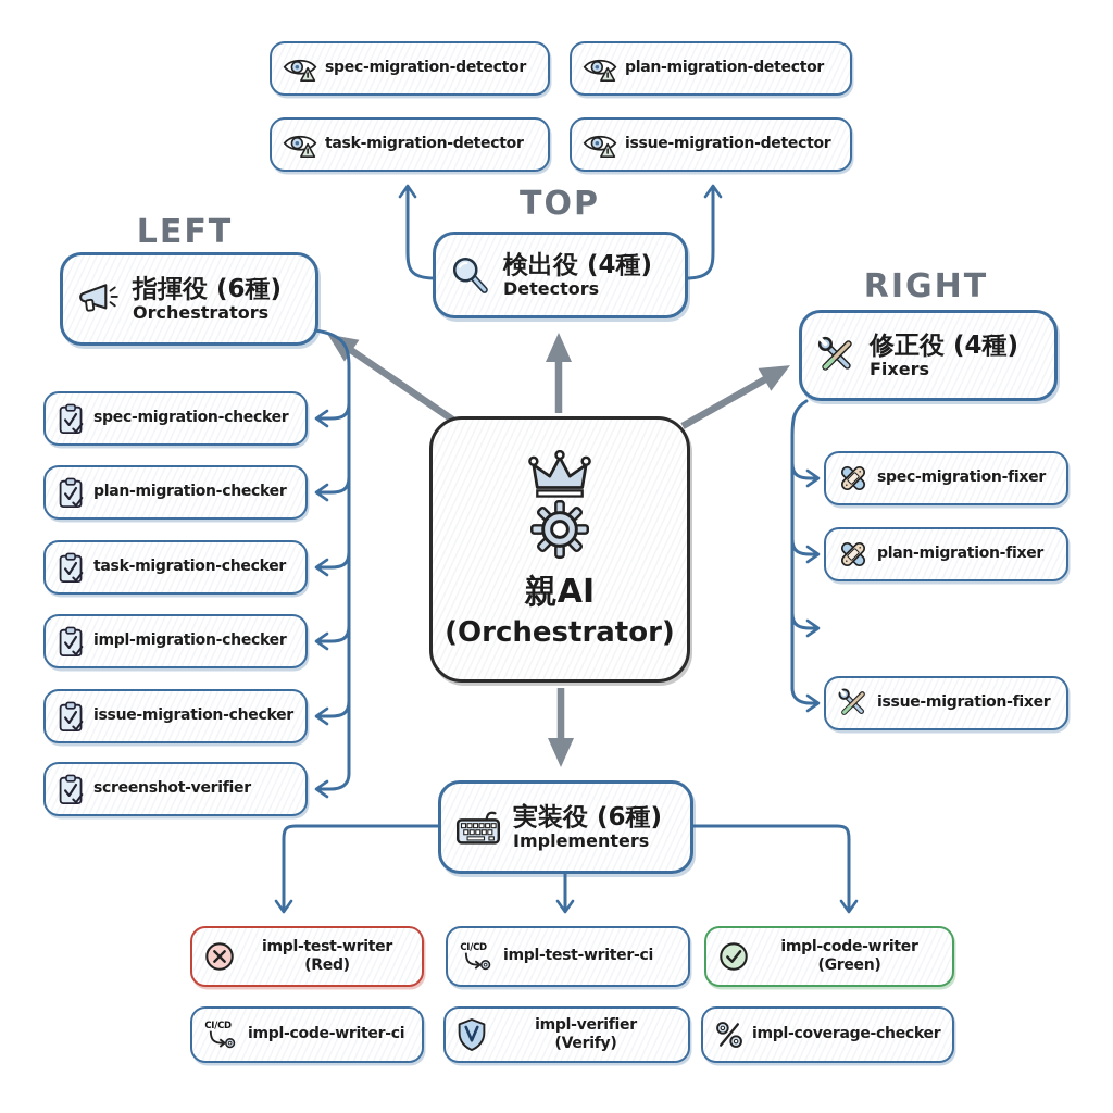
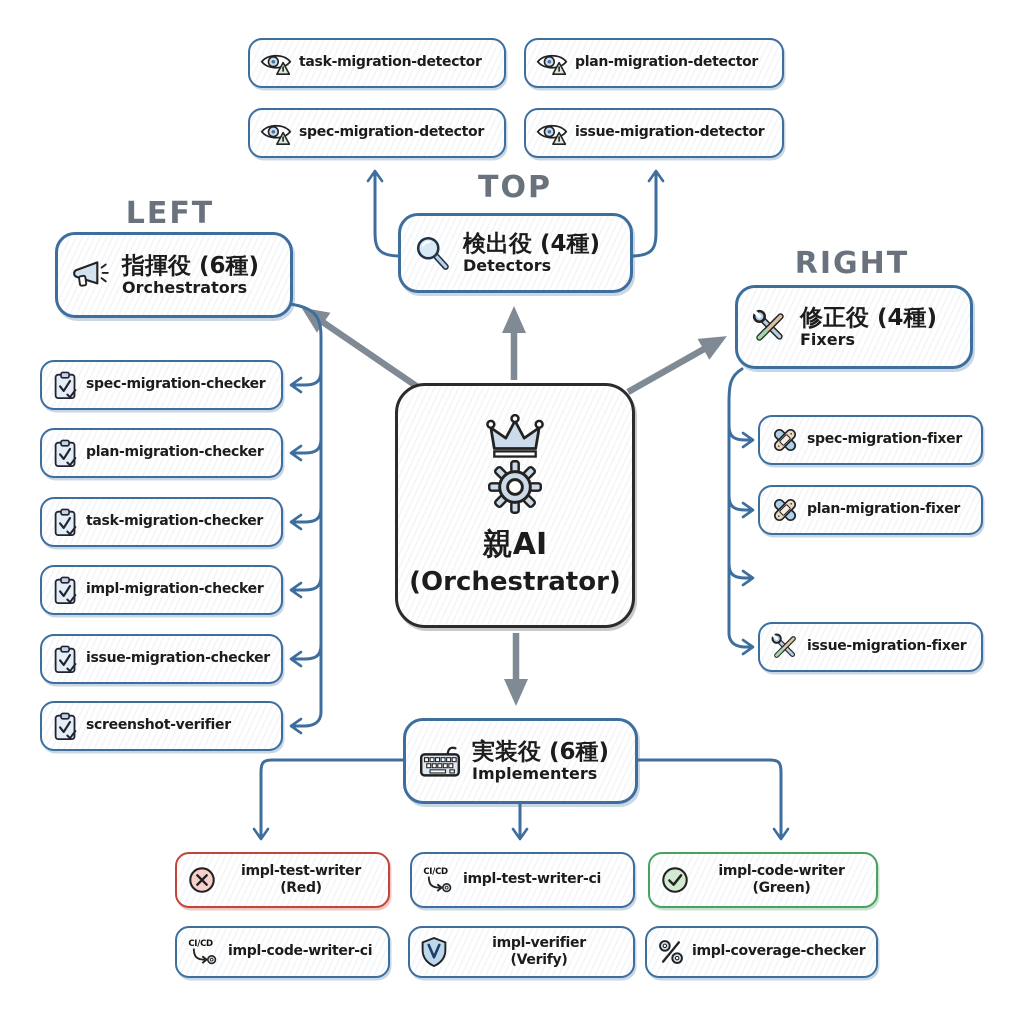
  TOP
  LEFT
  RIGHT
- spec-migration-detector
+ task-migration-detector
  plan-migration-detector
- task-migration-detector
+ spec-migration-detector
  issue-migration-detector
  検出役 (4種)
  Detectors
  指揮役 (6種)
  Orchestrators
  修正役 (4種)
  Fixers
  実装役 (6種)
  Implementers
  spec-migration-checker
  plan-migration-checker
  task-migration-checker
  impl-migration-checker
  issue-migration-checker
  screenshot-verifier
  親AI
  (Orchestrator)
  spec-migration-fixer
  plan-migration-fixer
  issue-migration-fixer
  impl-test-writer
  (Red)
  impl-test-writer-ci
  impl-code-writer
  (Green)
  impl-code-writer-ci
  impl-verifier
  (Verify)
  impl-coverage-checker
